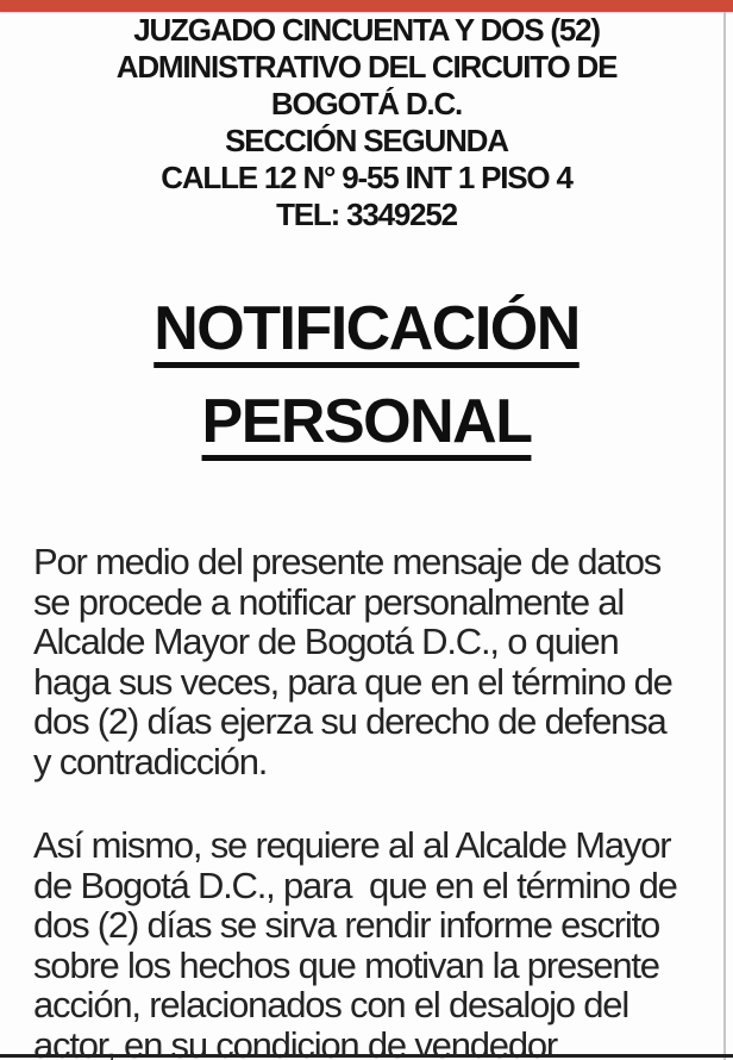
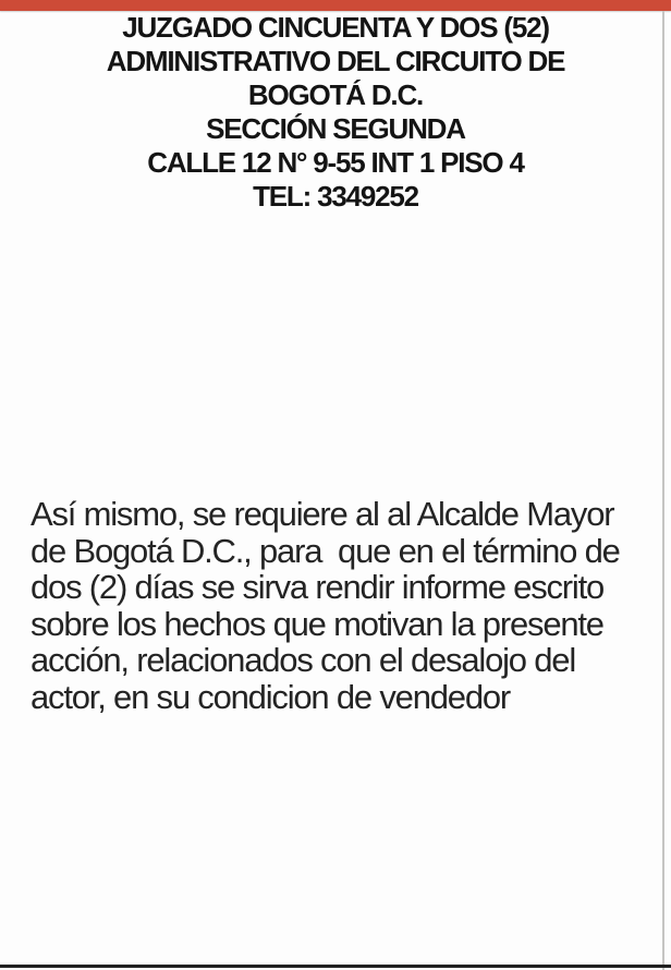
  JUZGADO CINCUENTA Y DOS (52)
  ADMINISTRATIVO DEL CIRCUITO DE
  BOGOTÁ D.C.
  SECCIÓN SEGUNDA
  CALLE 12 N° 9-55 INT 1 PISO 4
  TEL: 3349252
- NOTIFICACIÓN
- PERSONAL
- Por medio del presente mensaje de datos
- se procede a notificar personalmente al
- Alcalde Mayor de Bogotá D.C., o quien
- haga sus veces, para que en el término de
- dos (2) días ejerza su derecho de defensa
- y contradicción.
  Así mismo, se requiere al al Alcalde Mayor
  de Bogotá D.C., para que en el término de
  dos (2) días se sirva rendir informe escrito
  sobre los hechos que motivan la presente
  acción, relacionados con el desalojo del
  actor, en su condicion de vendedor
